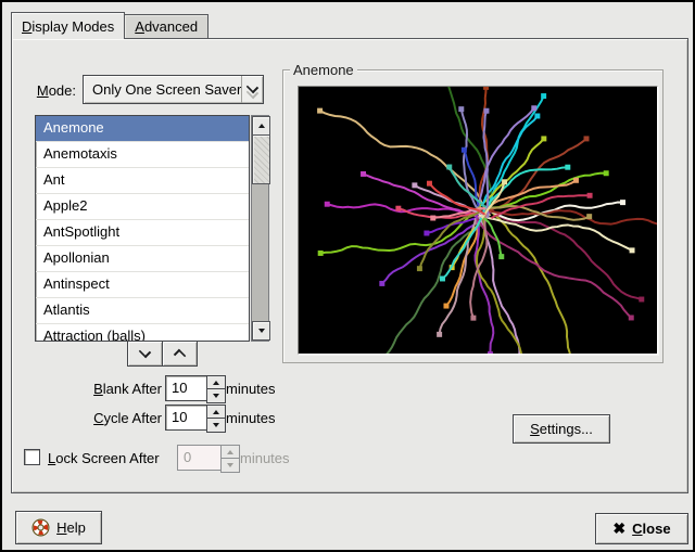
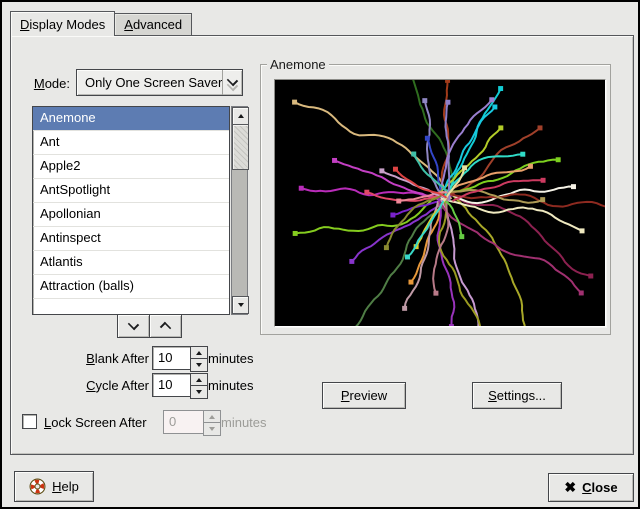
  Display Modes
  Advanced
  Mode:
  Only One Screen Saver
  Anemone
- Anemotaxis
  Ant
  Apple2
  AntSpotlight
  Apollonian
  Antinspect
  Atlantis
  Attraction (balls)
  Blank After
  10
  minutes
  Cycle After
  10
  minutes
  Lock Screen After
  0
  minutes
  Anemone
+ Preview
  Settings...
  Help
  ✖
  Close
